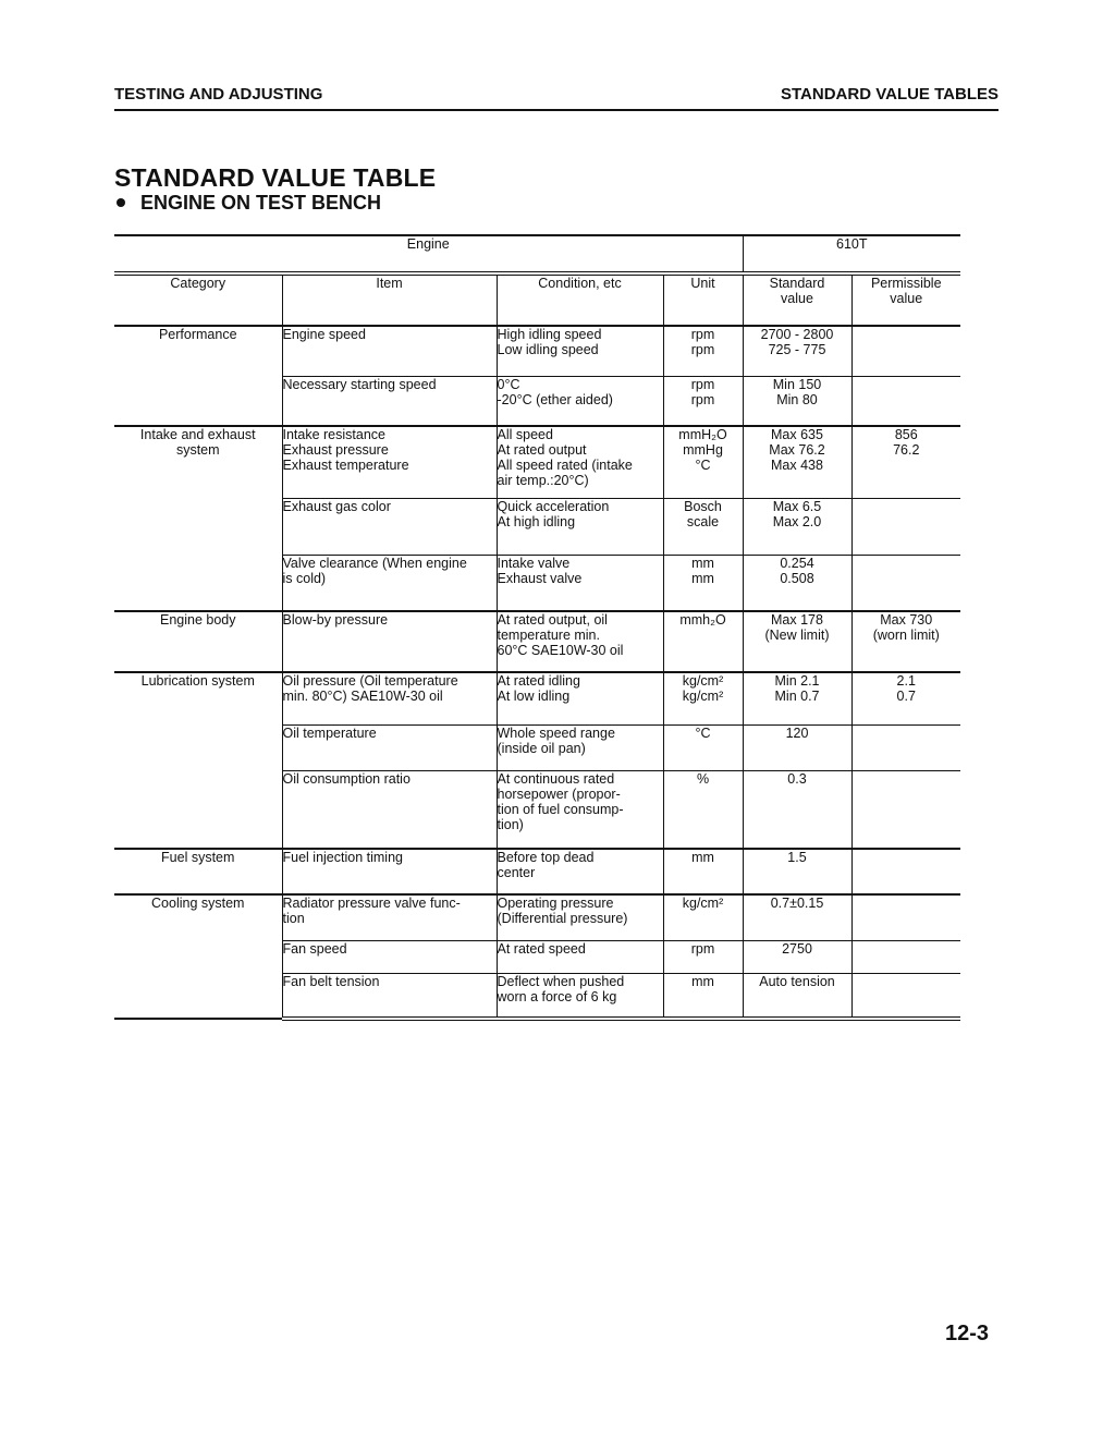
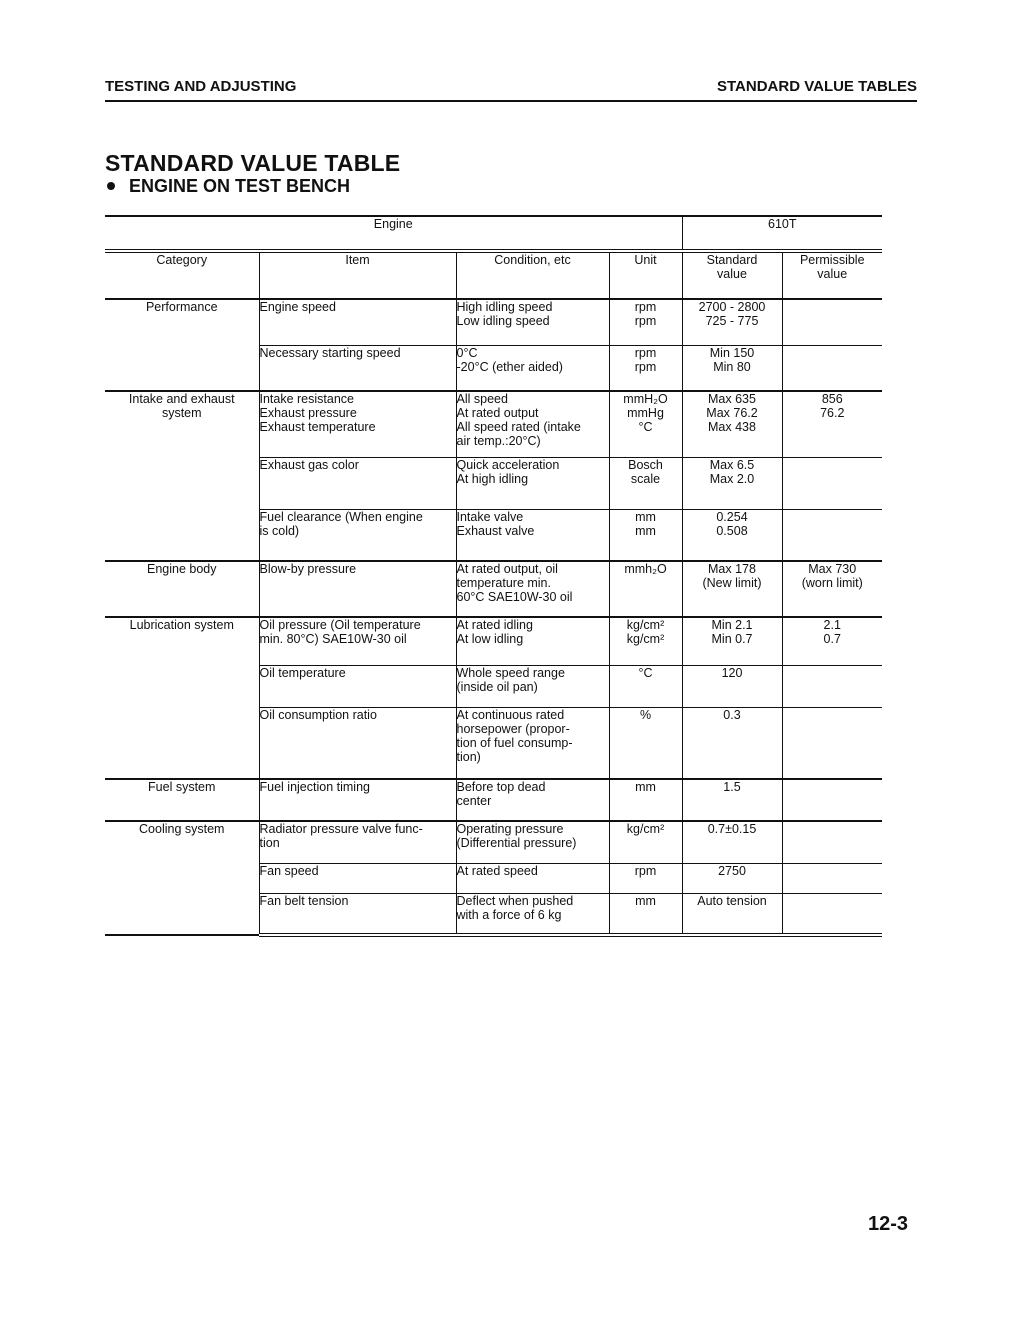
  TESTING AND ADJUSTING
  STANDARD VALUE TABLES
  STANDARD VALUE TABLE
  ENGINE ON TEST BENCH
  Engine	610T
  Category	Item	Condition, etc	Unit	Standard value	Permissible value
  Performance	Engine speed	High idling speed Low idling speed	rpm rpm	2700 - 2800 725 - 775
  Necessary starting speed	0°C -20°C (ether aided)	rpm rpm	Min 150 Min 80
  Intake and exhaust system	Intake resistance Exhaust pressure Exhaust temperature	All speed At rated output All speed rated (intake air temp.:20°C)	mmH₂O mmHg °C	Max 635 Max 76.2 Max 438	856 76.2
  Exhaust gas color	Quick acceleration At high idling	Bosch scale	Max 6.5 Max 2.0
- Valve clearance (When engine is cold)	Intake valve Exhaust valve	mm mm	0.254 0.508
+ Fuel clearance (When engine is cold)	Intake valve Exhaust valve	mm mm	0.254 0.508
  Engine body	Blow-by pressure	At rated output, oil temperature min. 60°C SAE10W-30 oil	mmh₂O	Max 178 (New limit)	Max 730 (worn limit)
  Lubrication system	Oil pressure (Oil temperature min. 80°C) SAE10W-30 oil	At rated idling At low idling	kg/cm² kg/cm²	Min 2.1 Min 0.7	2.1 0.7
  Oil temperature	Whole speed range (inside oil pan)	°C	120
  Oil consumption ratio	At continuous rated horsepower (propor- tion of fuel consump- tion)	%	0.3
  Fuel system	Fuel injection timing	Before top dead center	mm	1.5
  Cooling system	Radiator pressure valve func- tion	Operating pressure (Differential pressure)	kg/cm²	0.7±0.15
  Fan speed	At rated speed	rpm	2750
- Fan belt tension	Deflect when pushed worn a force of 6 kg	mm	Auto tension
+ Fan belt tension	Deflect when pushed with a force of 6 kg	mm	Auto tension
  12-3
